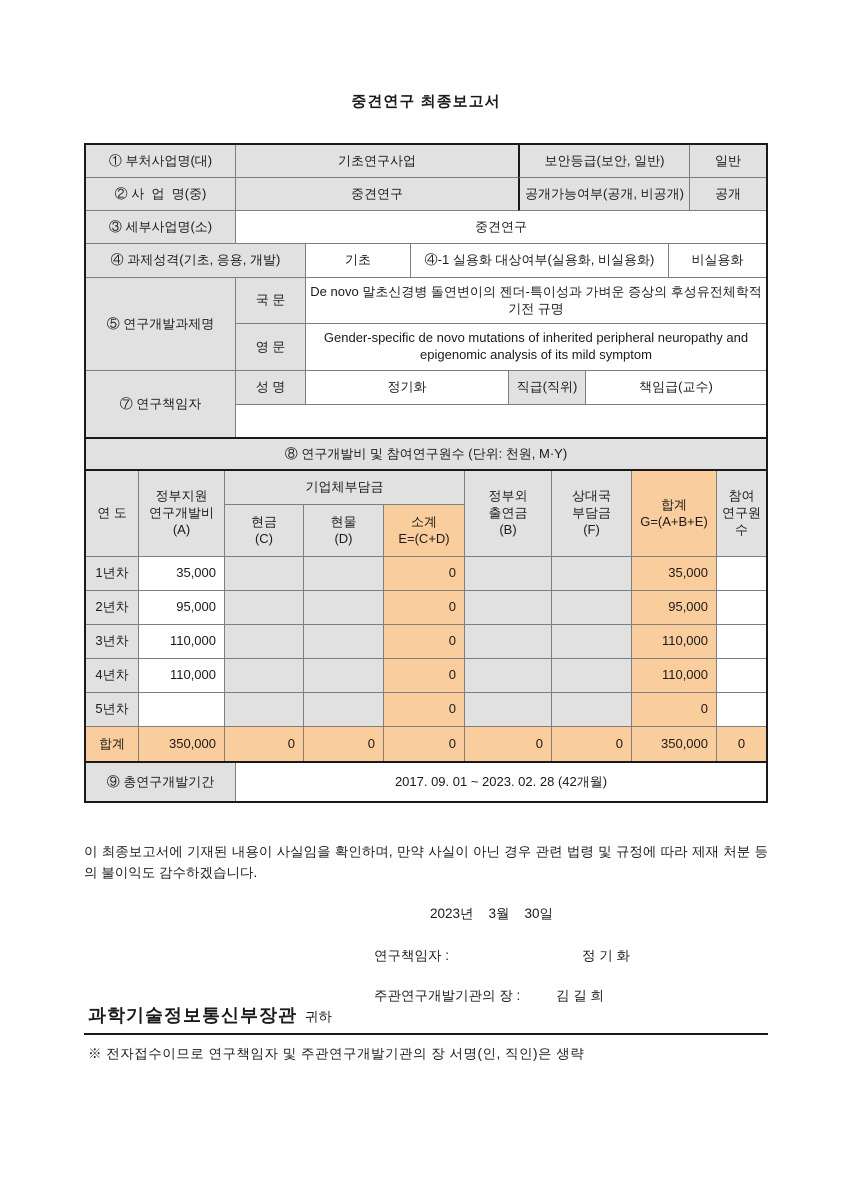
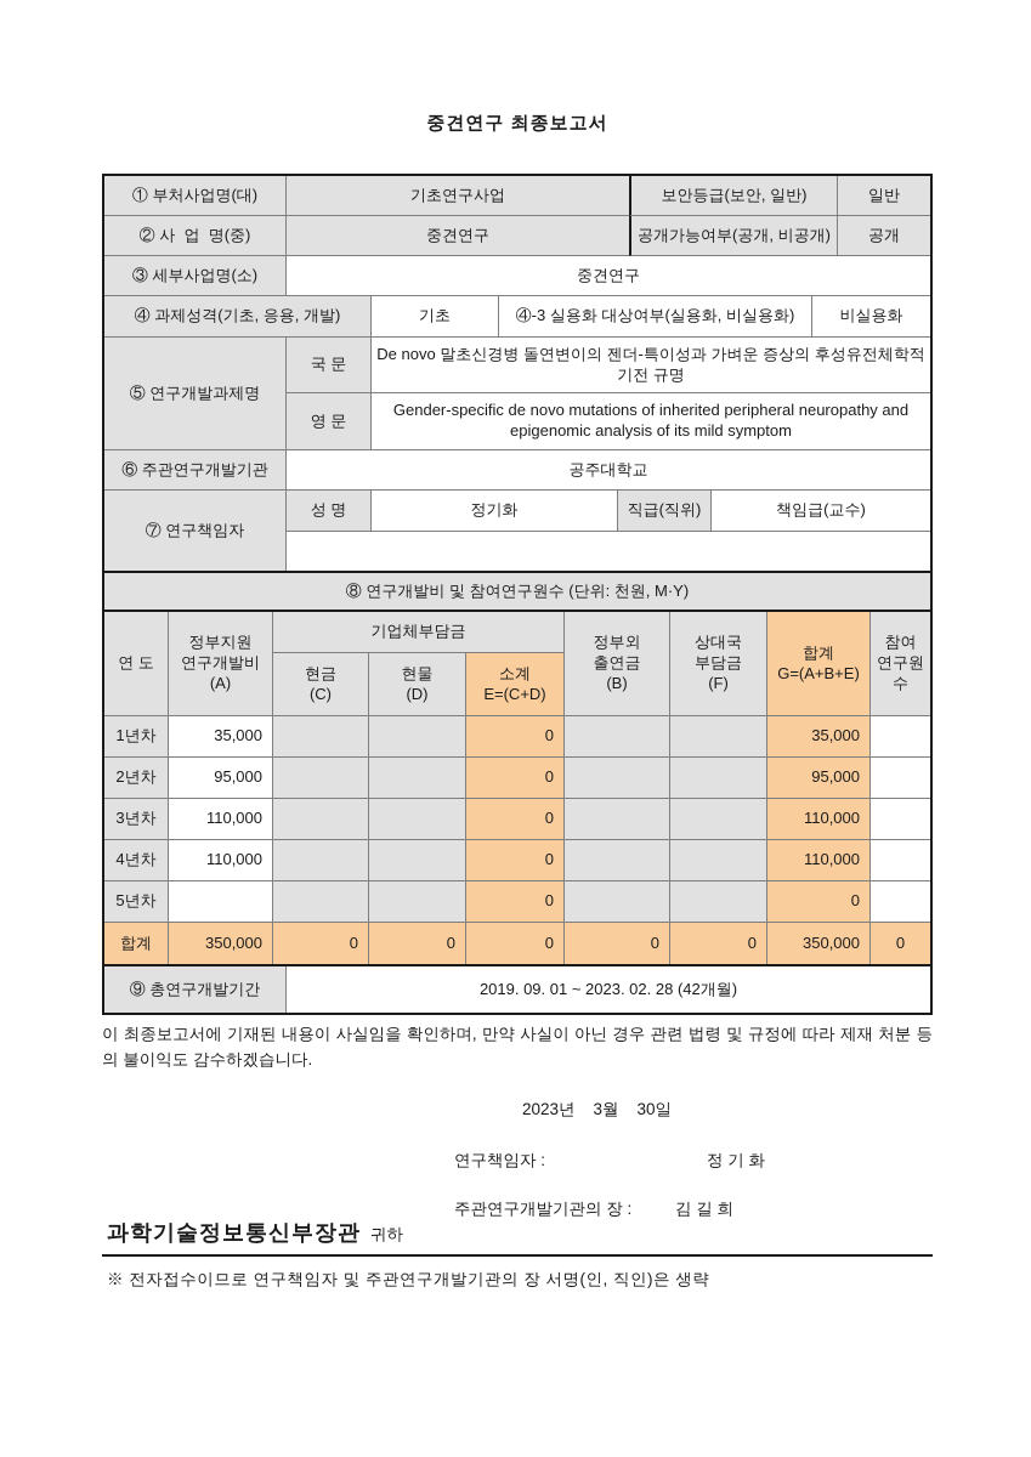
  중견연구 최종보고서
  ① 부처사업명(대)
  기초연구사업
  보안등급(보안, 일반)
  일반
  ② 사 업 명(중)
  중견연구
  공개가능여부(공개, 비공개)
  공개
  ③ 세부사업명(소)
  중견연구
  ④ 과제성격(기초, 응용, 개발)
  기초
- ④-1 실용화 대상여부(실용화, 비실용화)
+ ④-3 실용화 대상여부(실용화, 비실용화)
  비실용화
  ⑤ 연구개발과제명
  국 문
  De novo 말초신경병 돌연변이의 젠더-특이성과 가벼운 증상의 후성유전체학적 기전 규명
  영 문
  Gender-specific de novo mutations of inherited peripheral neuropathy and epigenomic analysis of its mild symptom
+ ⑥ 주관연구개발기관
+ 공주대학교
  ⑦ 연구책임자
  성 명
  정기화
  직급(직위)
  책임급(교수)
  ⑧ 연구개발비 및 참여연구원수 (단위: 천원, M·Y)
  연 도
  정부지원
  연구개발비
  (A)
  기업체부담금
  현금
  (C)
  현물
  (D)
  소계
  E=(C+D)
  정부외
  출연금
  (B)
  상대국
  부담금
  (F)
  합계
  G=(A+B+E)
  참여
  연구원수
  1년차
  35,000
  0
  35,000
  2년차
  95,000
  0
  95,000
  3년차
  110,000
  0
  110,000
  4년차
  110,000
  0
  110,000
  5년차
  0
  0
  합계
  350,000
  0
  0
  0
  0
  0
  350,000
  0
  ⑨ 총연구개발기간
- 2017. 09. 01 ~ 2023. 02. 28 (42개월)
+ 2019. 09. 01 ~ 2023. 02. 28 (42개월)
  이 최종보고서에 기재된 내용이 사실임을 확인하며, 만약 사실이 아닌 경우 관련 법령 및 규정에 따라 제재 처분 등의 불이익도 감수하겠습니다.
  2023년 3월 30일
  연구책임자 :
  정 기 화
  주관연구개발기관의 장 :
  김 길 희
  과학기술정보통신부장관 귀하
  ※ 전자접수이므로 연구책임자 및 주관연구개발기관의 장 서명(인, 직인)은 생략
